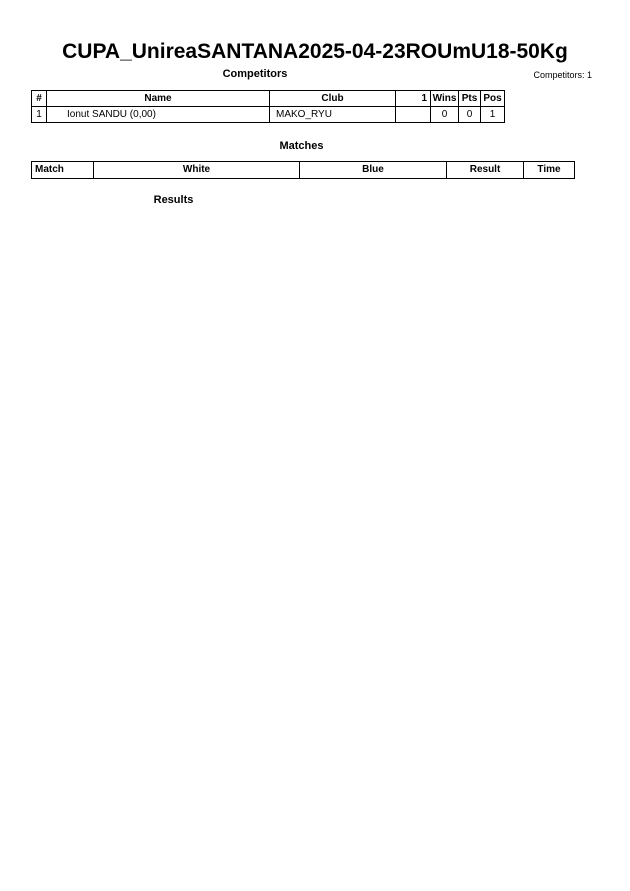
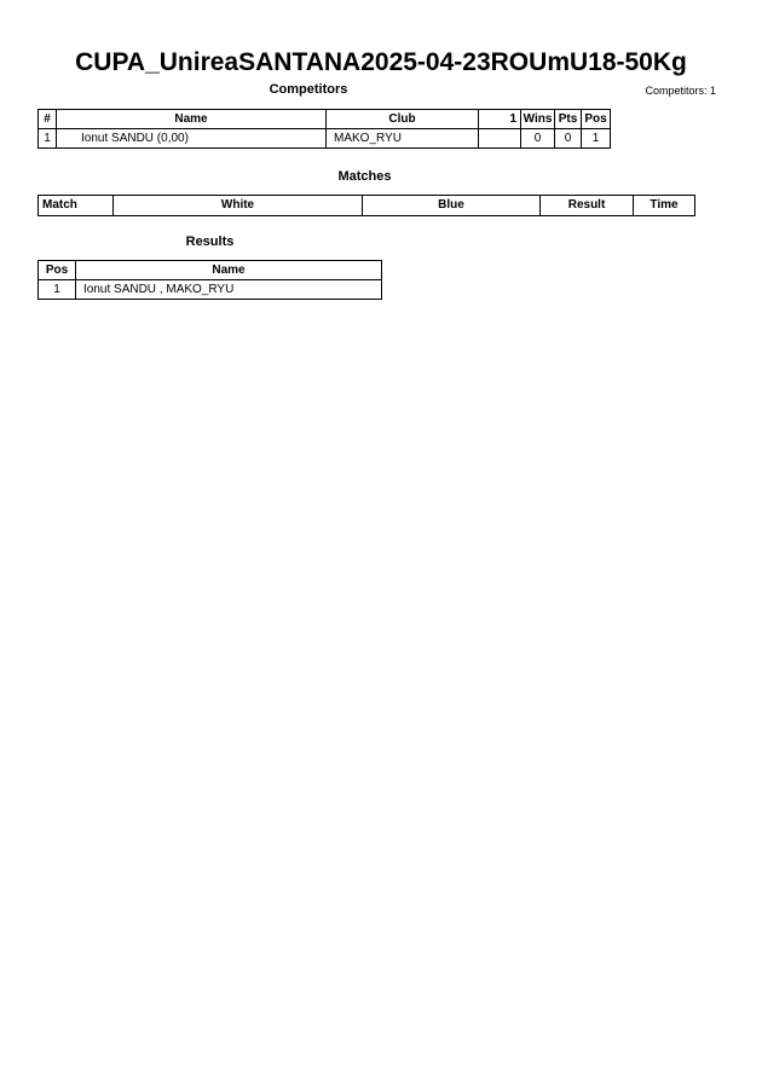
  CUPA_UnireaSANTANA2025-04-23ROUmU18-50Kg
  Competitors
  Competitors: 1
  #	Name	Club	1	Wins	Pts	Pos
  1	Ionut SANDU (0,00)	MAKO_RYU		0	0	1
  Matches
  Match	White	Blue	Result	Time
  Results
+ Pos	Name
+ 1	Ionut SANDU , MAKO_RYU
